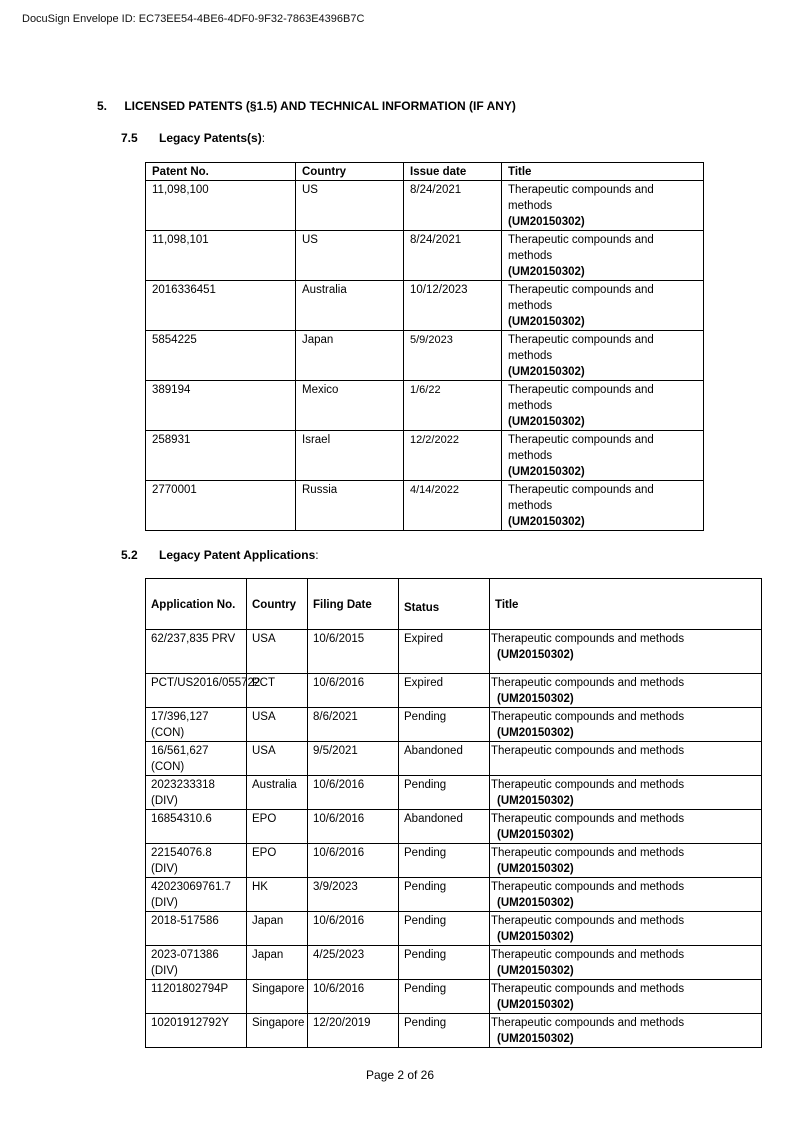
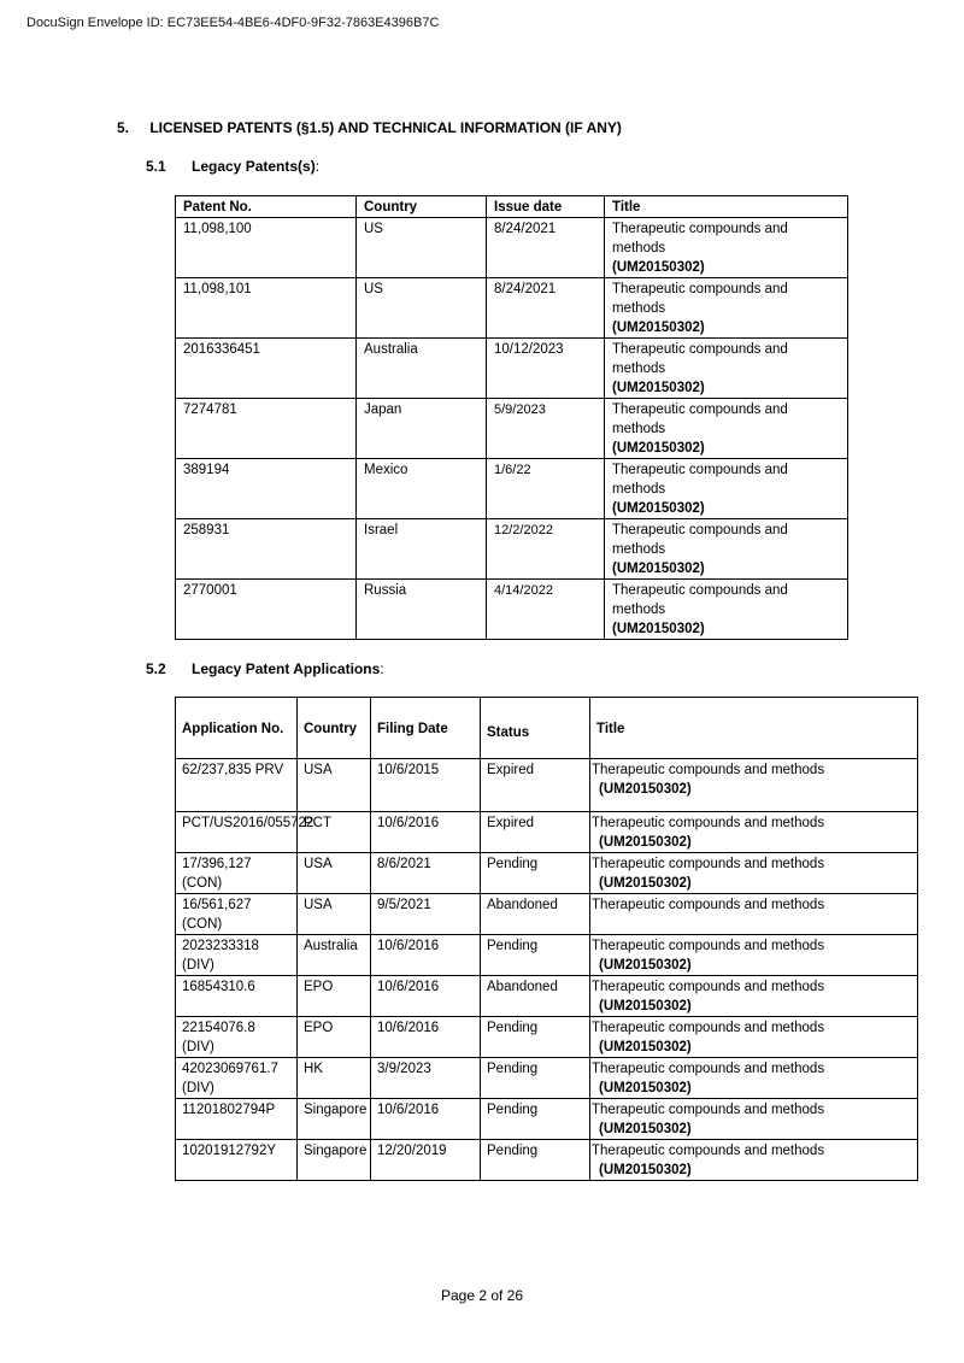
  DocuSign Envelope ID: EC73EE54-4BE6-4DF0-9F32-7863E4396B7C
  5. LICENSED PATENTS (§1.5) AND TECHNICAL INFORMATION (IF ANY)
- 7.5 Legacy Patents(s):
+ 5.1 Legacy Patents(s):
  Patent No.	Country	Issue date	Title
  11,098,100	US	8/24/2021	Therapeutic compounds and methods(UM20150302)
  11,098,101	US	8/24/2021	Therapeutic compounds and methods(UM20150302)
  2016336451	Australia	10/12/2023	Therapeutic compounds and methods(UM20150302)
- 5854225	Japan	5/9/2023	Therapeutic compounds and methods(UM20150302)
+ 7274781	Japan	5/9/2023	Therapeutic compounds and methods(UM20150302)
  389194	Mexico	1/6/22	Therapeutic compounds and methods(UM20150302)
  258931	Israel	12/2/2022	Therapeutic compounds and methods(UM20150302)
  2770001	Russia	4/14/2022	Therapeutic compounds and methods(UM20150302)
  5.2 Legacy Patent Applications:
  Application No.	Country	Filing Date	Status	Title
  62/237,835 PRV	USA	10/6/2015	Expired	Therapeutic compounds and methods(UM20150302)
  PCT/US2016/05572	PCT	10/6/2016	Expired	Therapeutic compounds and methods(UM20150302)
  17/396,127 (CON)	USA	8/6/2021	Pending	Therapeutic compounds and methods(UM20150302)
  16/561,627 (CON)	USA	9/5/2021	Abandoned	Therapeutic compounds and methods
  2023233318 (DIV)	Australia	10/6/2016	Pending	Therapeutic compounds and methods(UM20150302)
  16854310.6	EPO	10/6/2016	Abandoned	Therapeutic compounds and methods(UM20150302)
  22154076.8 (DIV)	EPO	10/6/2016	Pending	Therapeutic compounds and methods(UM20150302)
  42023069761.7 (DIV)	HK	3/9/2023	Pending	Therapeutic compounds and methods(UM20150302)
- 2018-517586	Japan	10/6/2016	Pending	Therapeutic compounds and methods(UM20150302)
- 2023-071386 (DIV)	Japan	4/25/2023	Pending	Therapeutic compounds and methods(UM20150302)
  11201802794P	Singapore	10/6/2016	Pending	Therapeutic compounds and methods(UM20150302)
  10201912792Y	Singapore	12/20/2019	Pending	Therapeutic compounds and methods(UM20150302)
  Page 2 of 26
